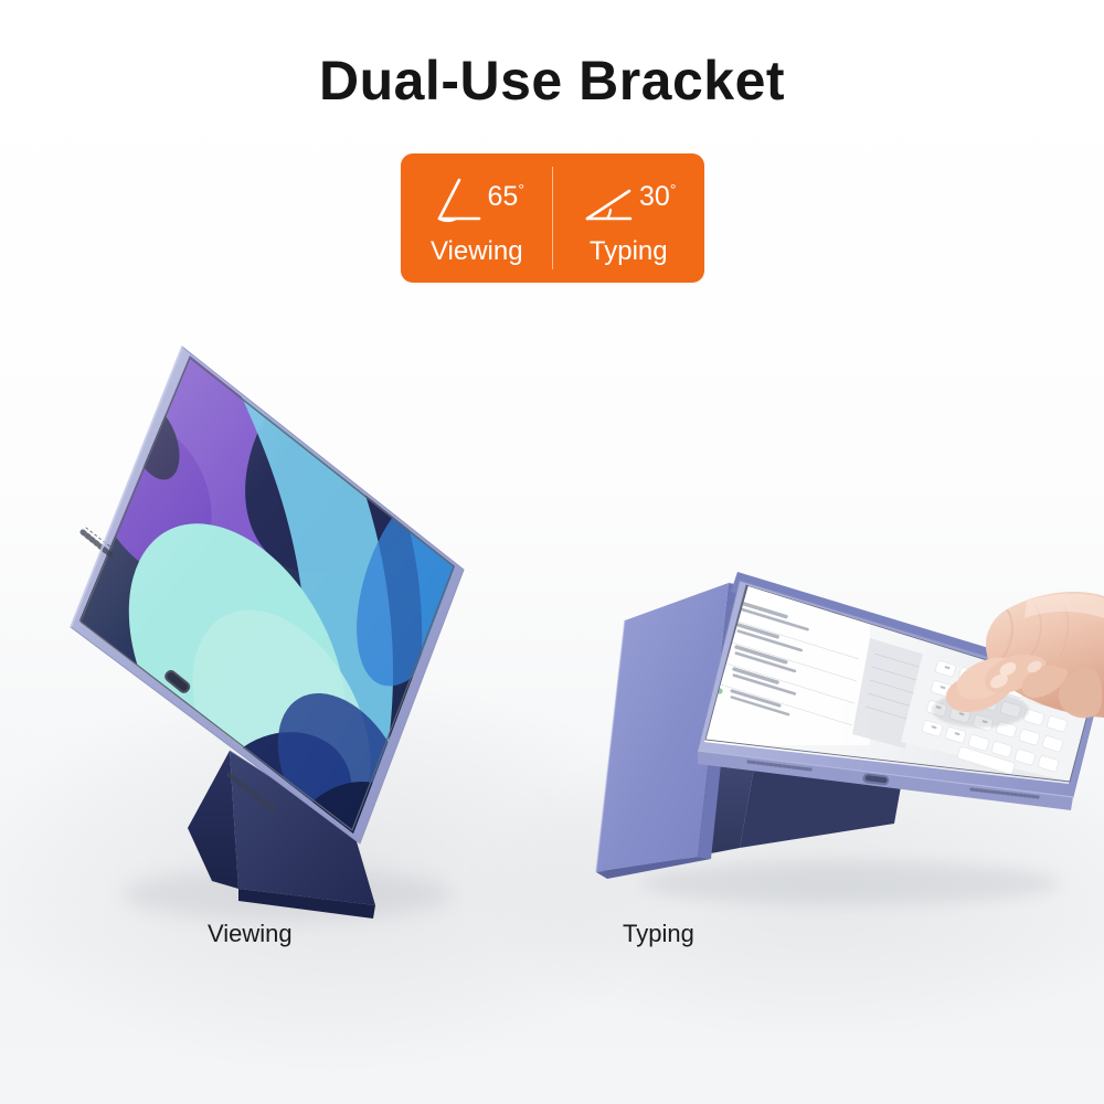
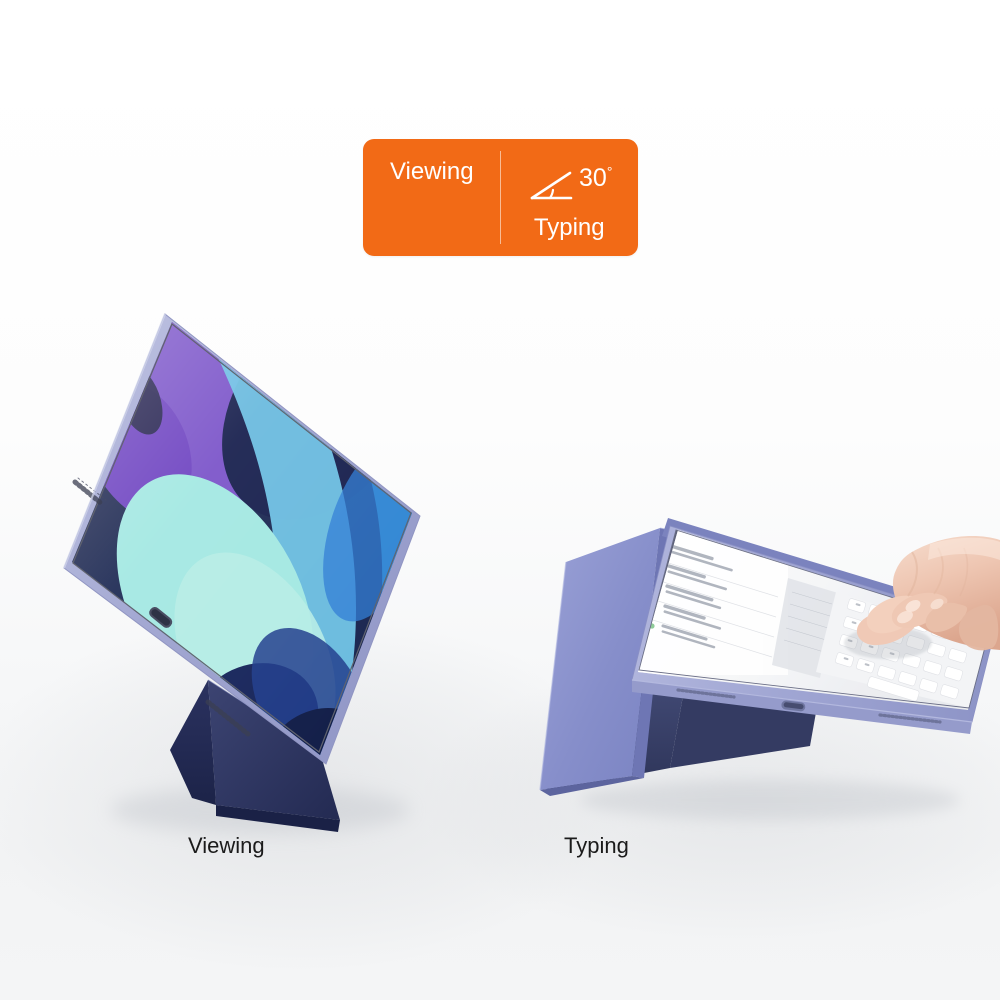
- Dual-Use Bracket
- 65°
  Viewing
  30°
  Typing
  Viewing
  Typing
